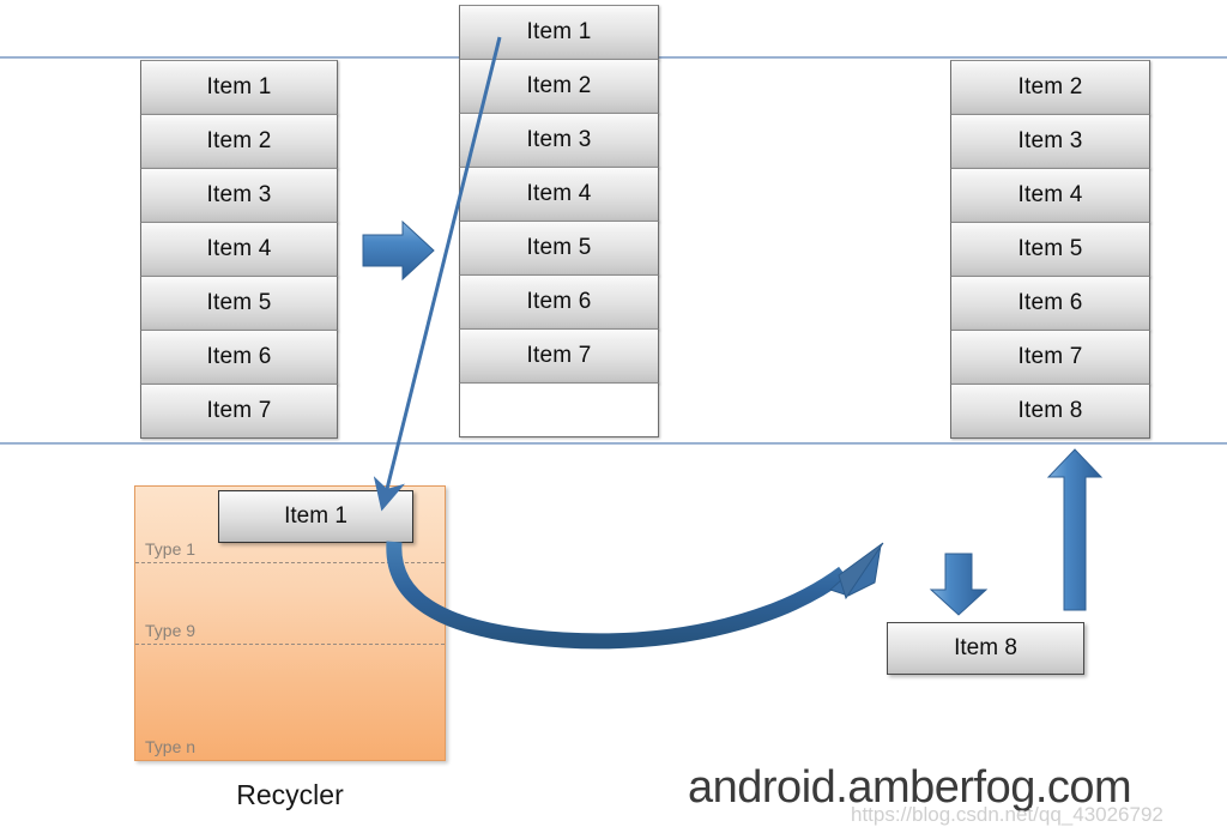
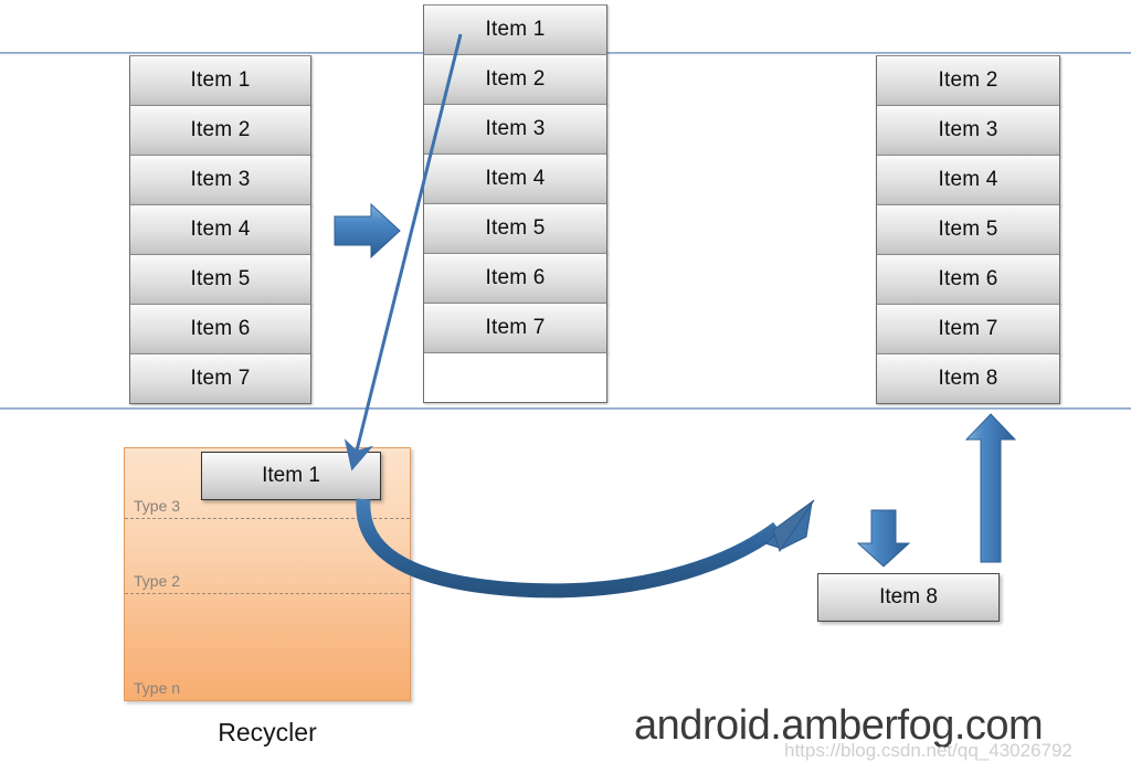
  Item 1
  Item 2
  Item 3
  Item 4
  Item 5
  Item 6
  Item 7
  Item 1
  Item 2
  Item 3
  Item 4
  Item 5
  Item 6
  Item 7
  Item 2
  Item 3
  Item 4
  Item 5
  Item 6
  Item 7
  Item 8
- Type 1
+ Type 3
- Type 9
+ Type 2
  Type n
  Item 1
  Recycler
  Item 8
  android.amberfog.com
  https://blog.csdn.net/qq_43026792
